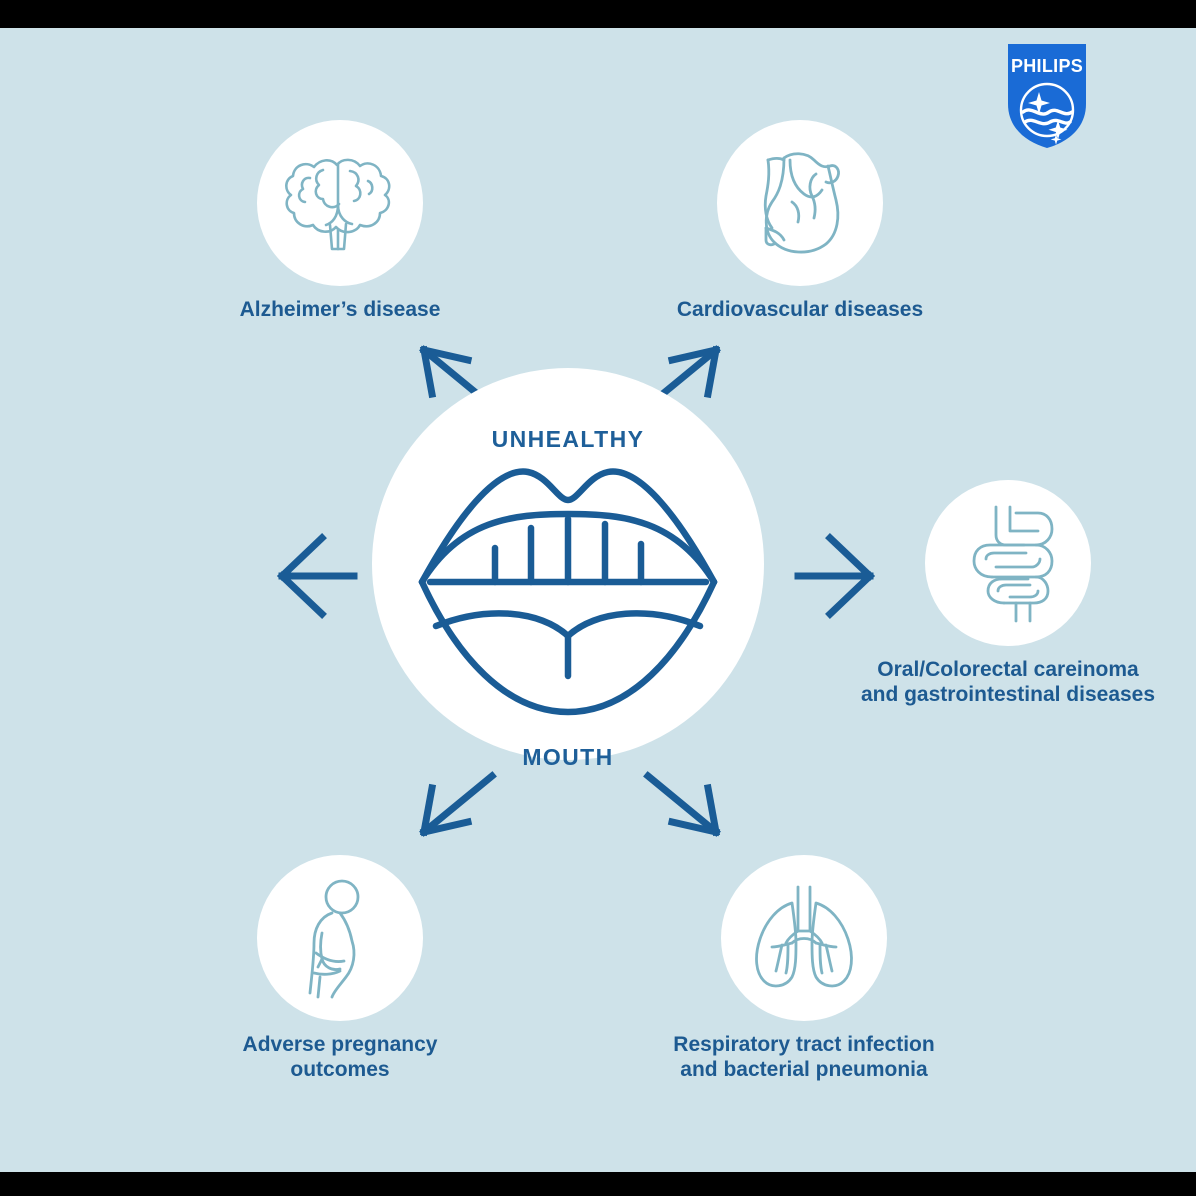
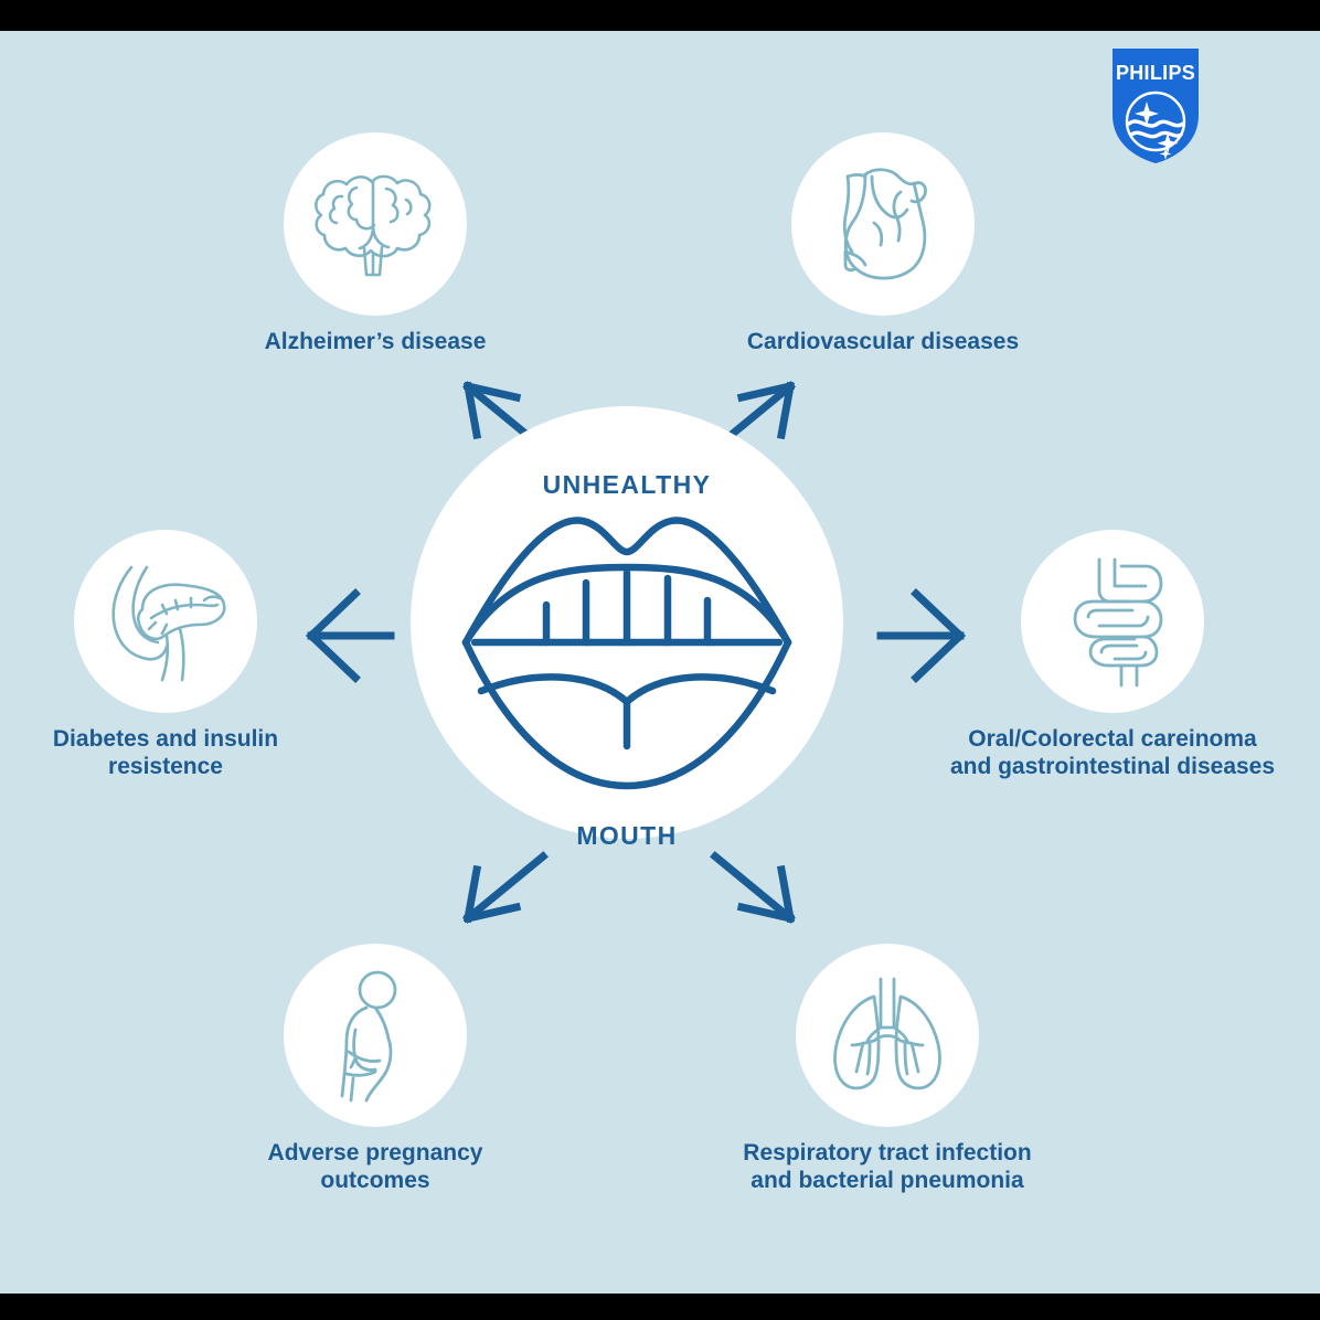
  PHILIPS
  UNHEALTHY
  MOUTH
  Alzheimer’s disease
  Cardiovascular diseases
+ Diabetes and insulin
+ resistence
  Oral/Colorectal careinoma
  and gastrointestinal diseases
  Adverse pregnancy
  outcomes
  Respiratory tract infection
  and bacterial pneumonia
